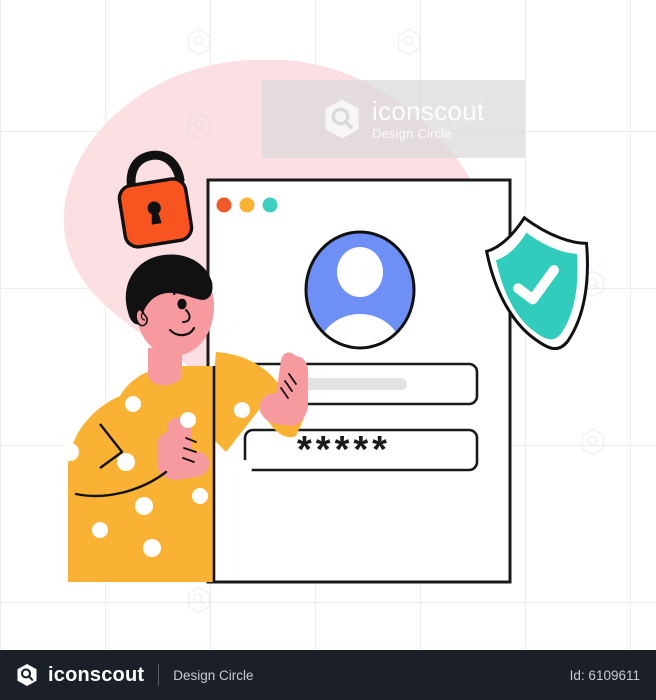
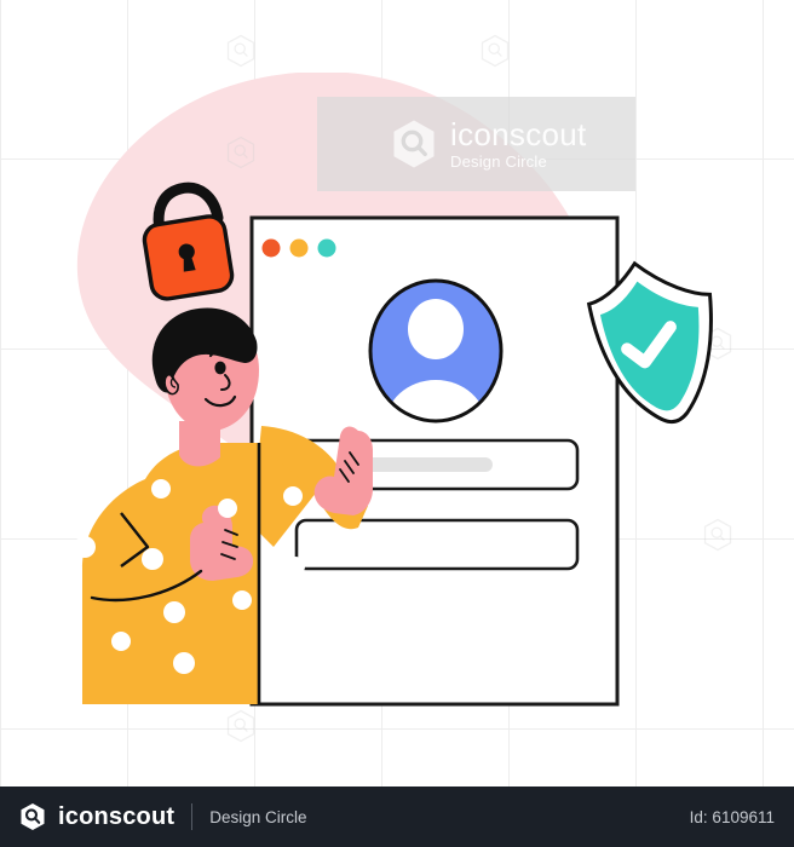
  iconscout
  Design Circle
- *****
  iconscout
  Design Circle
  Id: 6109611
